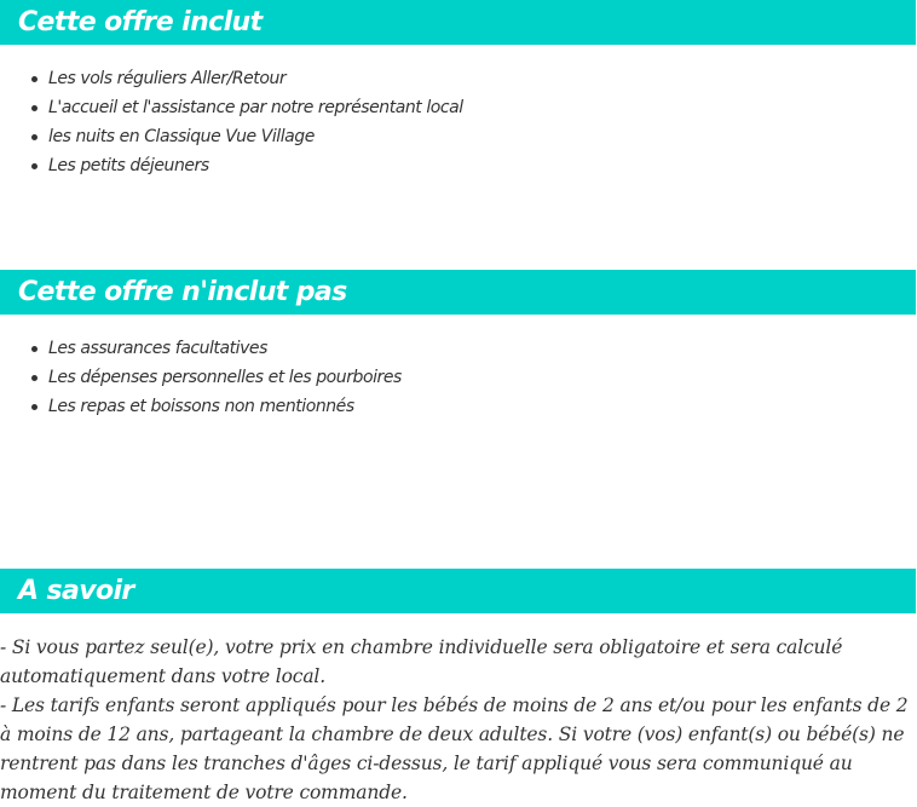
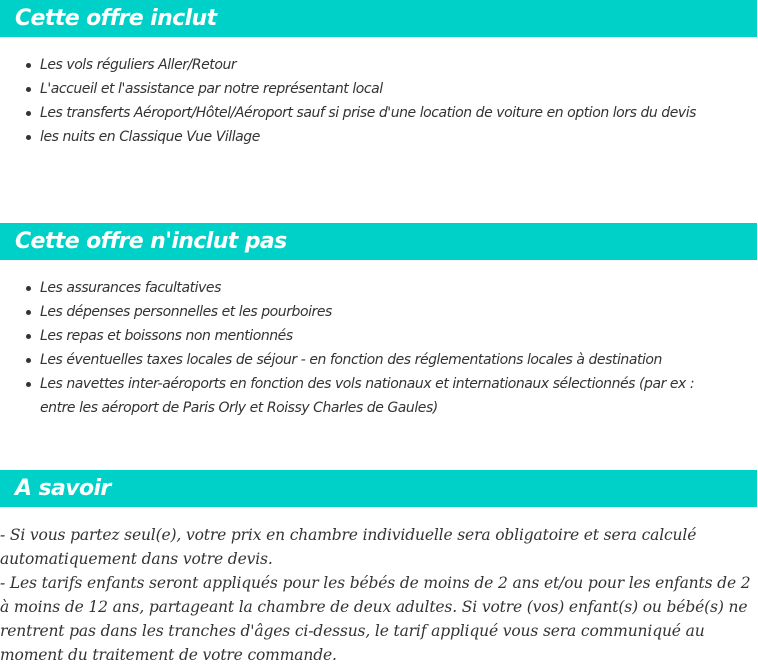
  Cette offre inclut
  Les vols réguliers Aller/Retour
  L'accueil et l'assistance par notre représentant local
+ Les transferts Aéroport/Hôtel/Aéroport sauf si prise d'une location de voiture en option lors du devis
  les nuits en Classique Vue Village
- Les petits déjeuners
  Cette offre n'inclut pas
  Les assurances facultatives
  Les dépenses personnelles et les pourboires
  Les repas et boissons non mentionnés
+ Les éventuelles taxes locales de séjour - en fonction des réglementations locales à destination
+ Les navettes inter-aéroports en fonction des vols nationaux et internationaux sélectionnés (par ex : entre les aéroport de Paris Orly et Roissy Charles de Gaules)
  A savoir
- - Si vous partez seul(e), votre prix en chambre individuelle sera obligatoire et sera calculé automatiquement dans votre local.
+ - Si vous partez seul(e), votre prix en chambre individuelle sera obligatoire et sera calculé automatiquement dans votre devis.
  - Les tarifs enfants seront appliqués pour les bébés de moins de 2 ans et/ou pour les enfants de 2 à moins de 12 ans, partageant la chambre de deux adultes. Si votre (vos) enfant(s) ou bébé(s) ne rentrent pas dans les tranches d'âges ci-dessus, le tarif appliqué vous sera communiqué au moment du traitement de votre commande.
